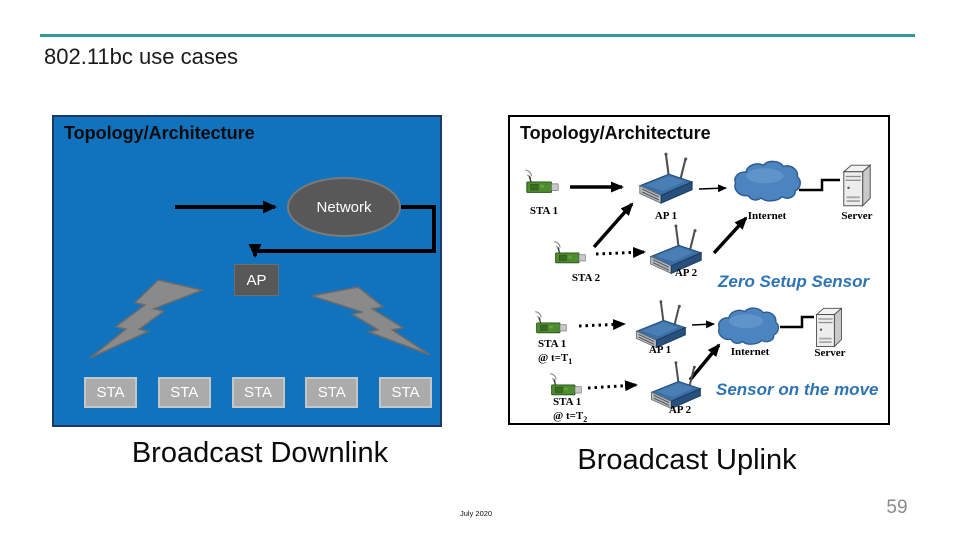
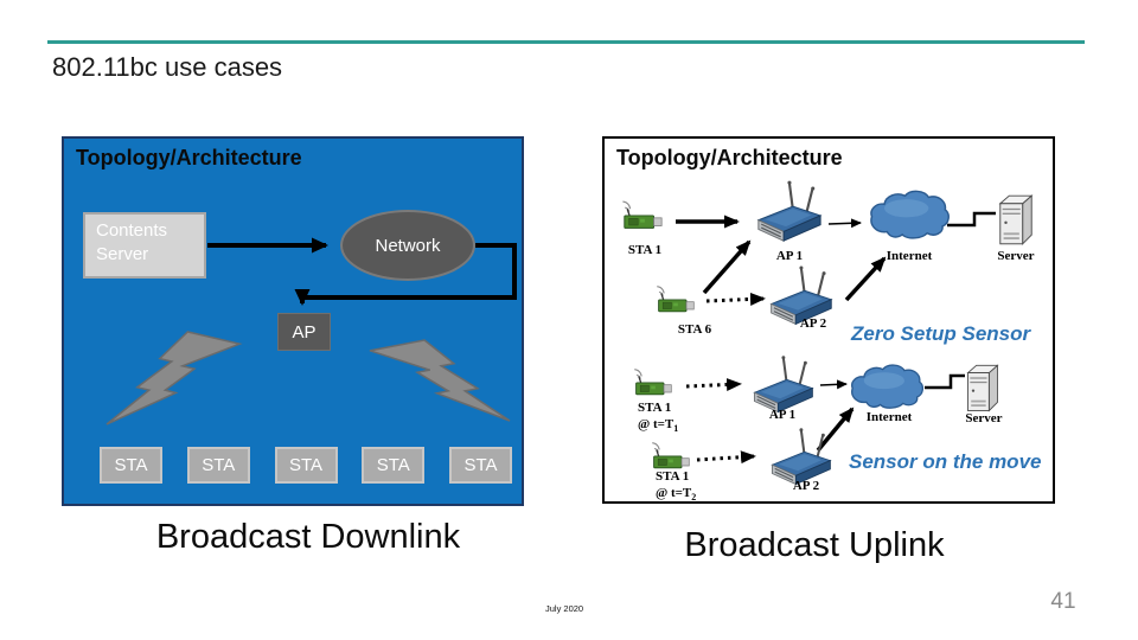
  802.11bc use cases
  Topology/Architecture
+ Contents Server
  Network
  AP
  STA
  STA
  STA
  STA
  STA
  Topology/Architecture
  STA 1
  AP 1
  Internet
  Server
- STA 2
+ STA 6
  AP 2
  Zero Setup Sensor
  STA 1
  @ t=T1
  AP 1
  Internet
  Server
  STA 1
  @ t=T2
  AP 2
  Sensor on the move
  Broadcast Downlink
  Broadcast Uplink
  July 2020
- 59
+ 41
